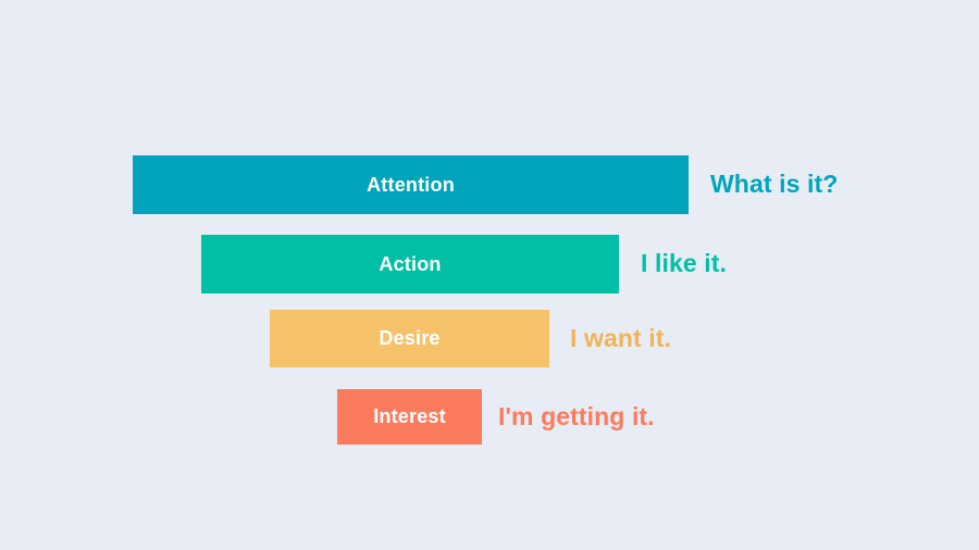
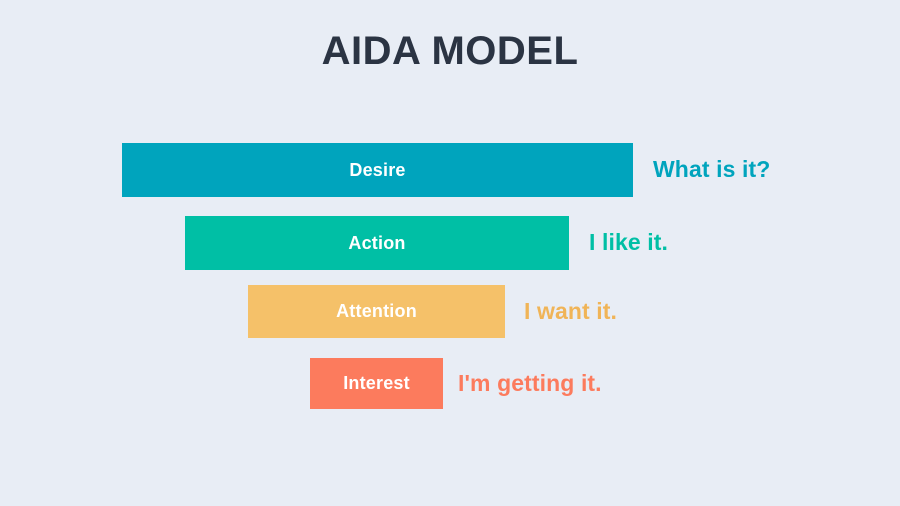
+ AIDA MODEL
- Attention
+ Desire
  What is it?
  Action
  I like it.
- Desire
+ Attention
  I want it.
  Interest
  I'm getting it.
